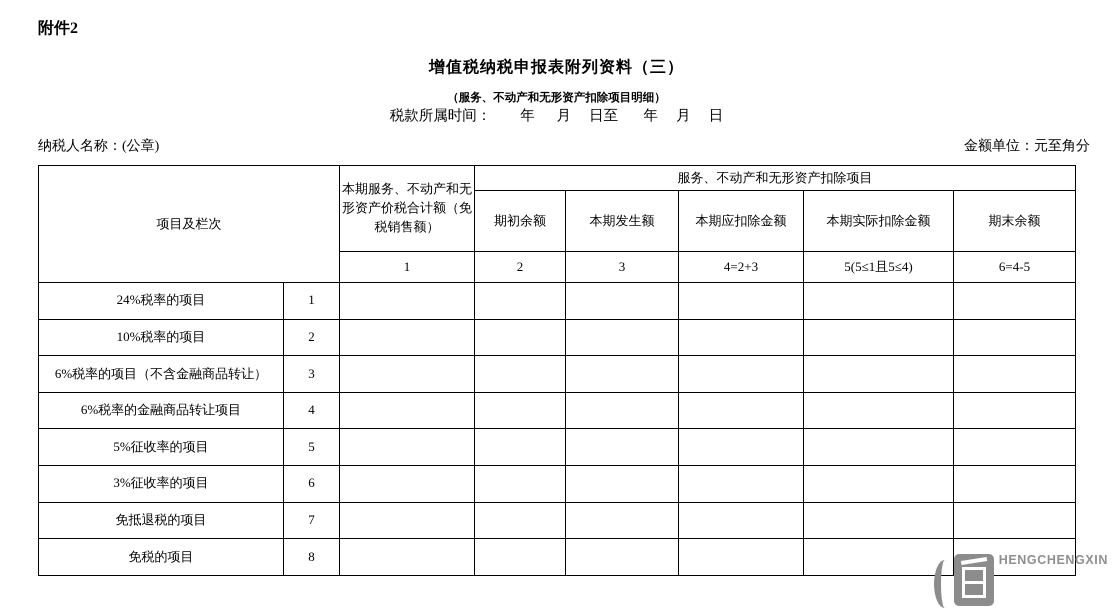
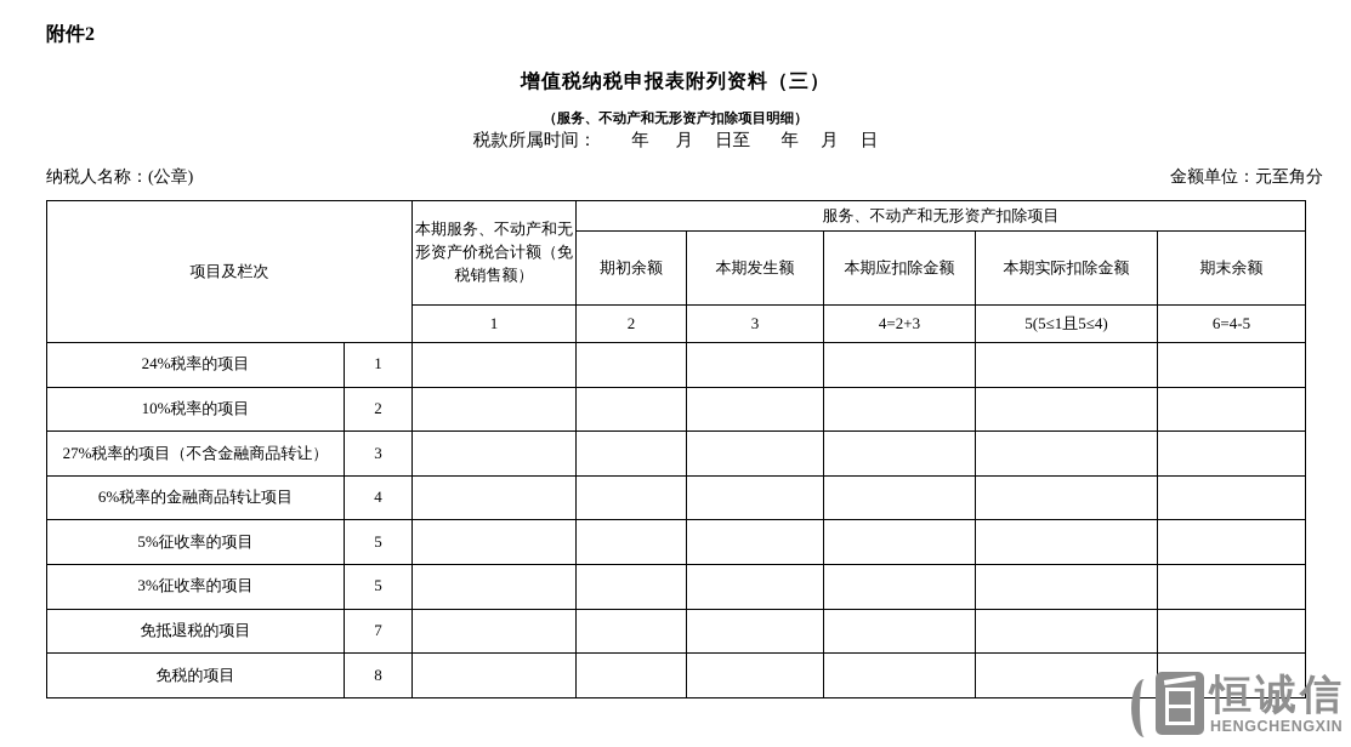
  附件2
  增值税纳税申报表附列资料（三）
  （服务、不动产和无形资产扣除项目明细）
  税款所属时间： 年 月 日至 年 月 日
  纳税人名称：(公章)
  金额单位：元至角分
  项目及栏次	本期服务、不动产和无形资产价税合计额（免税销售额）	服务、不动产和无形资产扣除项目
  期初余额	本期发生额	本期应扣除金额	本期实际扣除金额	期末余额
  1	2	3	4=2+3	5(5≤1且5≤4)	6=4-5
  24%税率的项目	1
  10%税率的项目	2
- 6%税率的项目（不含金融商品转让）	3
+ 27%税率的项目（不含金融商品转让）	3
  6%税率的金融商品转让项目	4
  5%征收率的项目	5
- 3%征收率的项目	6
+ 3%征收率的项目	5
  免抵退税的项目	7
  免税的项目	8
+ 恒诚信
  HENGCHENGXIN
